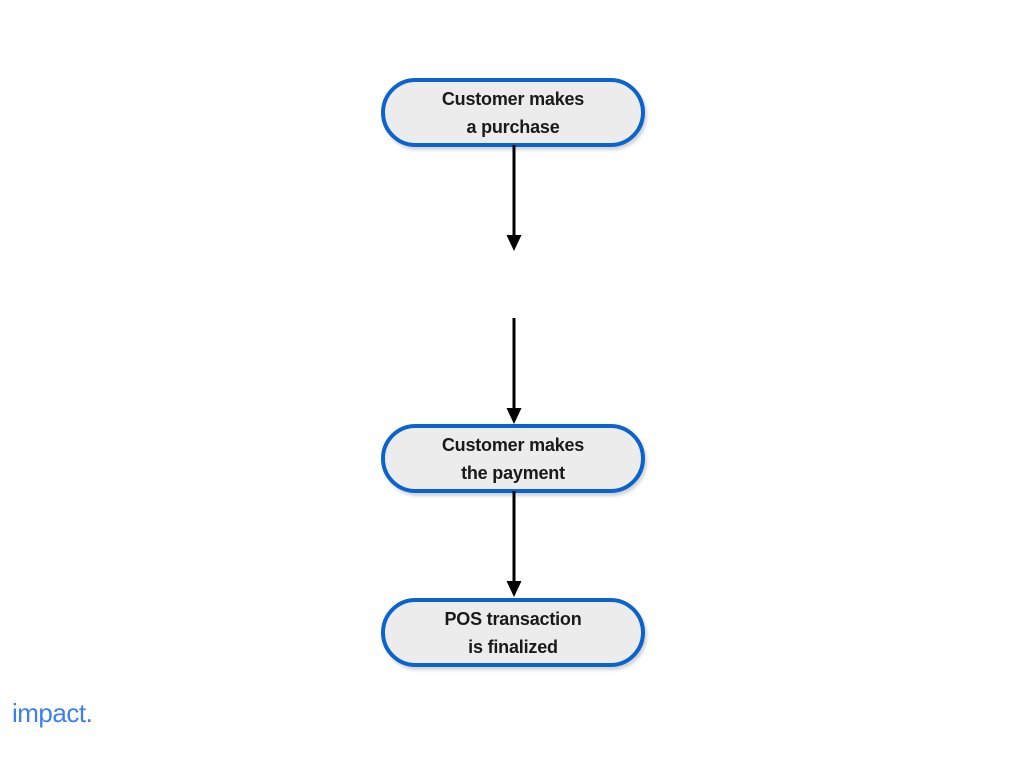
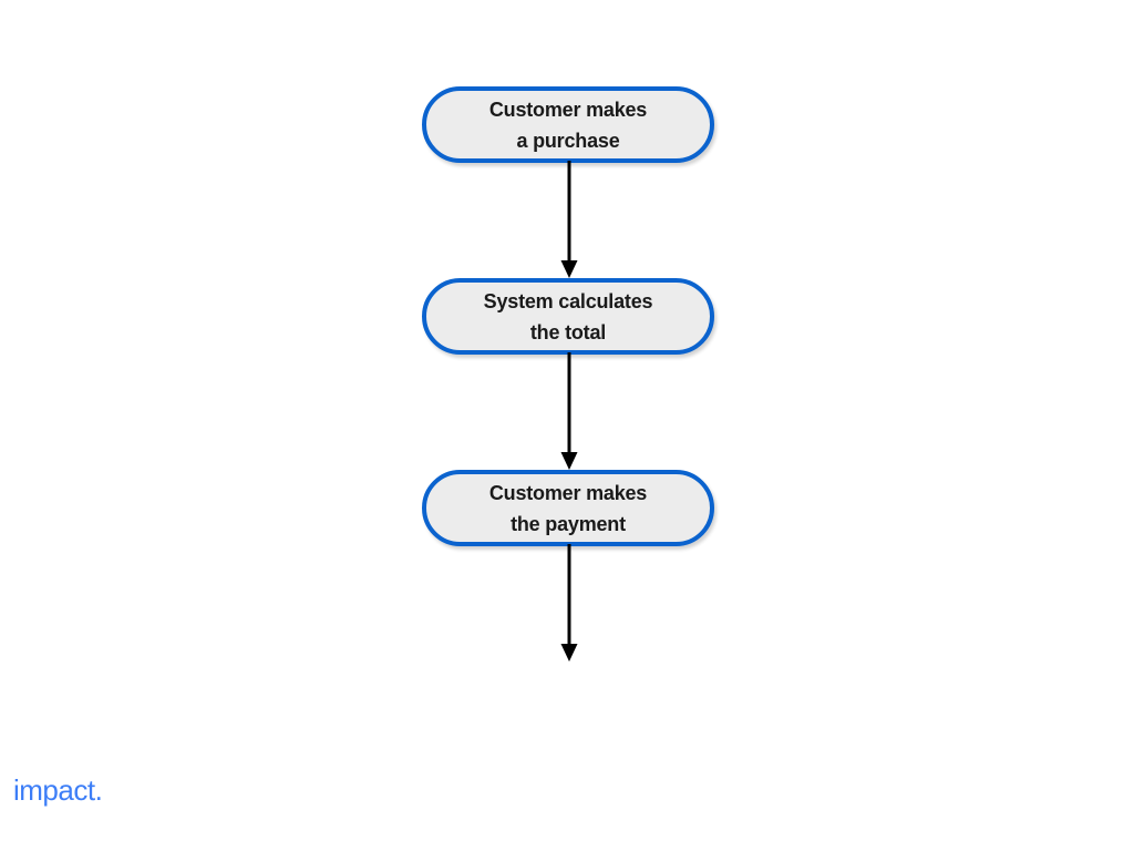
  Customer makes
  a purchase
+ System calculates
+ the total
  Customer makes
  the payment
- POS transaction
- is finalized
  impact.
